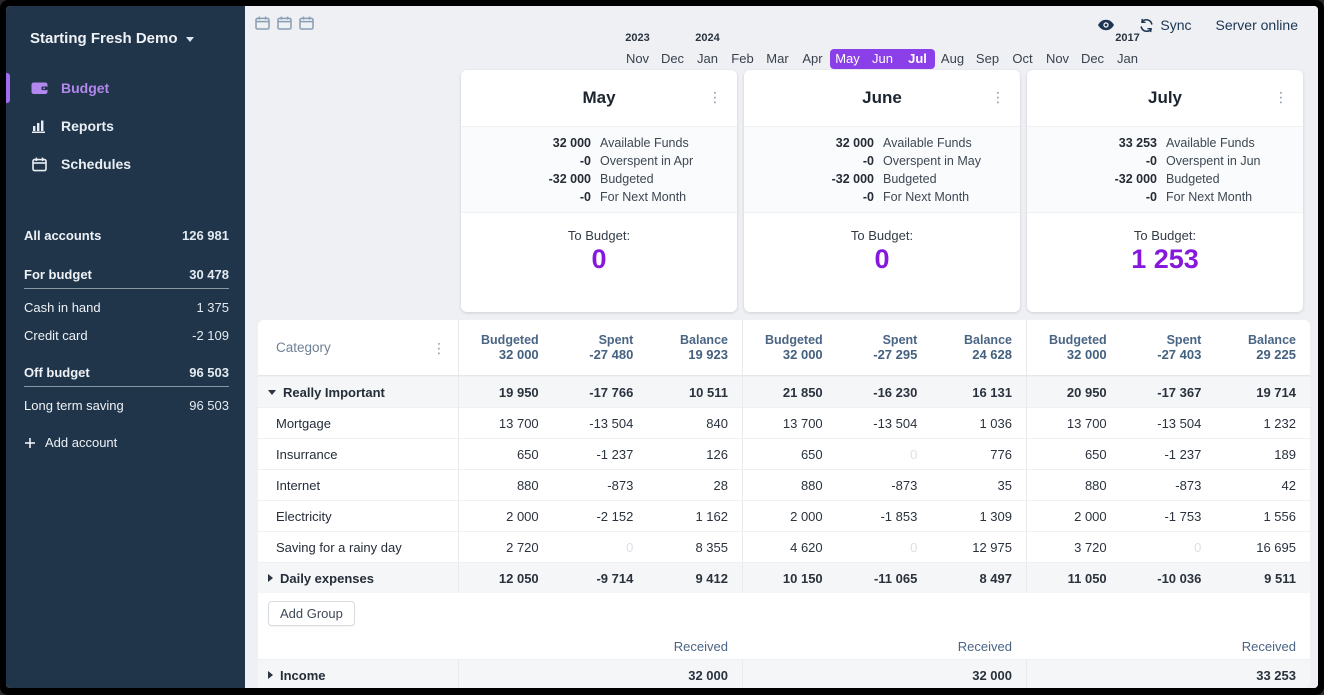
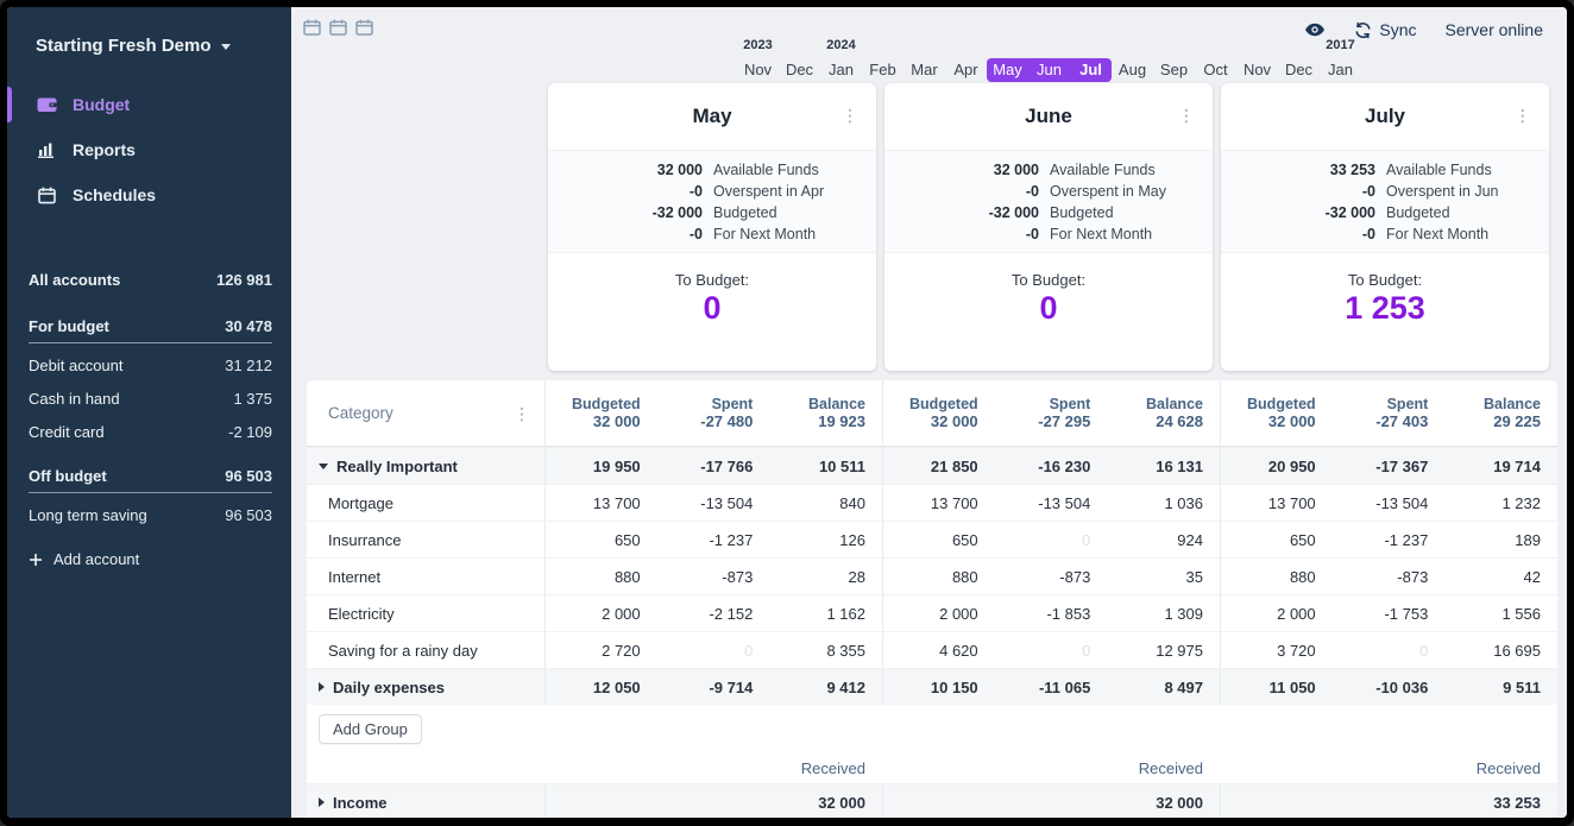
  Starting Fresh Demo
  Budget
  Reports
  Schedules
  All accounts
  126 981
  For budget
  30 478
+ Debit account
+ 31 212
  Cash in hand
  1 375
  Credit card
  -2 109
  Off budget
  96 503
  Long term saving
  96 503
  Add account
  Sync
  Server online
  2023
  2024
  2017
  Nov
  Dec
  Jan
  Feb
  Mar
  Apr
  May
  Jun
  Jul
  Aug
  Sep
  Oct
  Nov
  Dec
  Jan
  May
  32 000
  Available Funds
  -0
  Overspent in Apr
  -32 000
  Budgeted
  -0
  For Next Month
  To Budget:
  0
  June
  32 000
  Available Funds
  -0
  Overspent in May
  -32 000
  Budgeted
  -0
  For Next Month
  To Budget:
  0
  July
  33 253
  Available Funds
  -0
  Overspent in Jun
  -32 000
  Budgeted
  -0
  For Next Month
  To Budget:
  1 253
  Category
  Budgeted
  32 000
  Spent
  -27 480
  Balance
  19 923
  Budgeted
  32 000
  Spent
  -27 295
  Balance
  24 628
  Budgeted
  32 000
  Spent
  -27 403
  Balance
  29 225
  Really Important
  19 950
  -17 766
  10 511
  21 850
  -16 230
  16 131
  20 950
  -17 367
  19 714
  Mortgage
  13 700
  -13 504
  840
  13 700
  -13 504
  1 036
  13 700
  -13 504
  1 232
  Insurrance
  650
  -1 237
  126
  650
  0
- 776
+ 924
  650
  -1 237
  189
  Internet
  880
  -873
  28
  880
  -873
  35
  880
  -873
  42
  Electricity
  2 000
  -2 152
  1 162
  2 000
  -1 853
  1 309
  2 000
  -1 753
  1 556
  Saving for a rainy day
  2 720
  0
  8 355
  4 620
  0
  12 975
  3 720
  0
  16 695
  Daily expenses
  12 050
  -9 714
  9 412
  10 150
  -11 065
  8 497
  11 050
  -10 036
  9 511
  Add Group
  Received
  Received
  Received
  Income
  32 000
  32 000
  33 253
